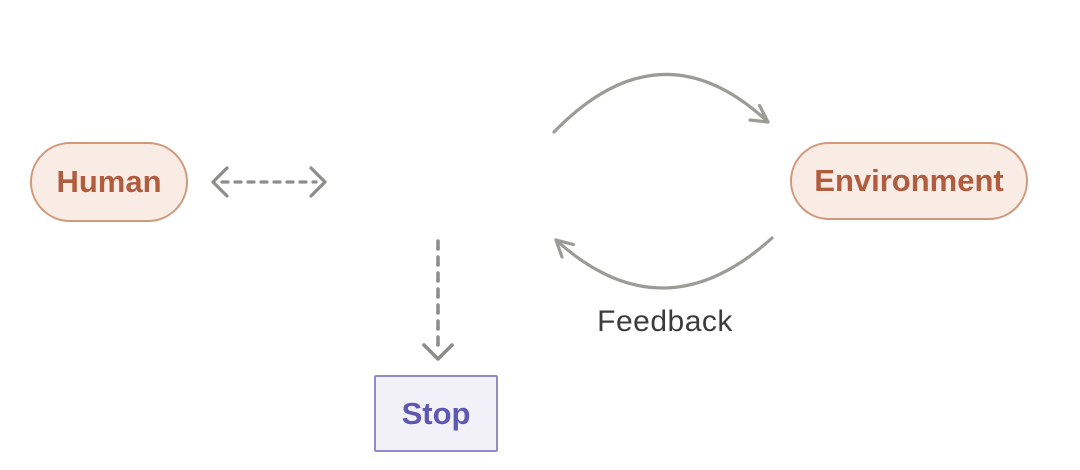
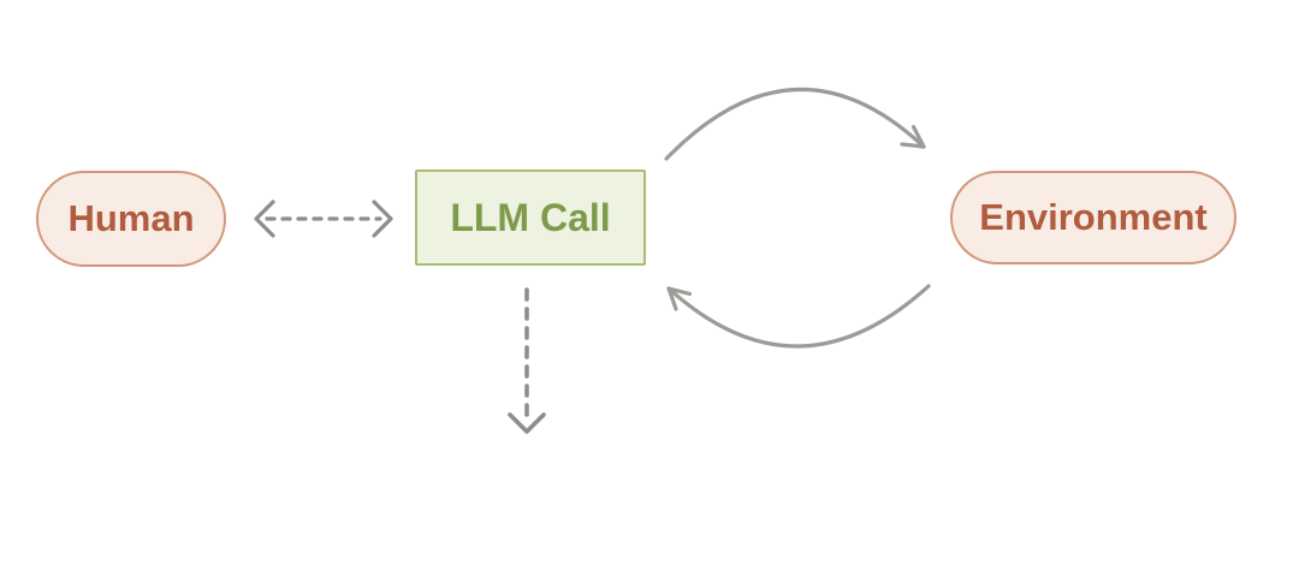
  Human
+ LLM Call
  Environment
- Stop
- Feedback
